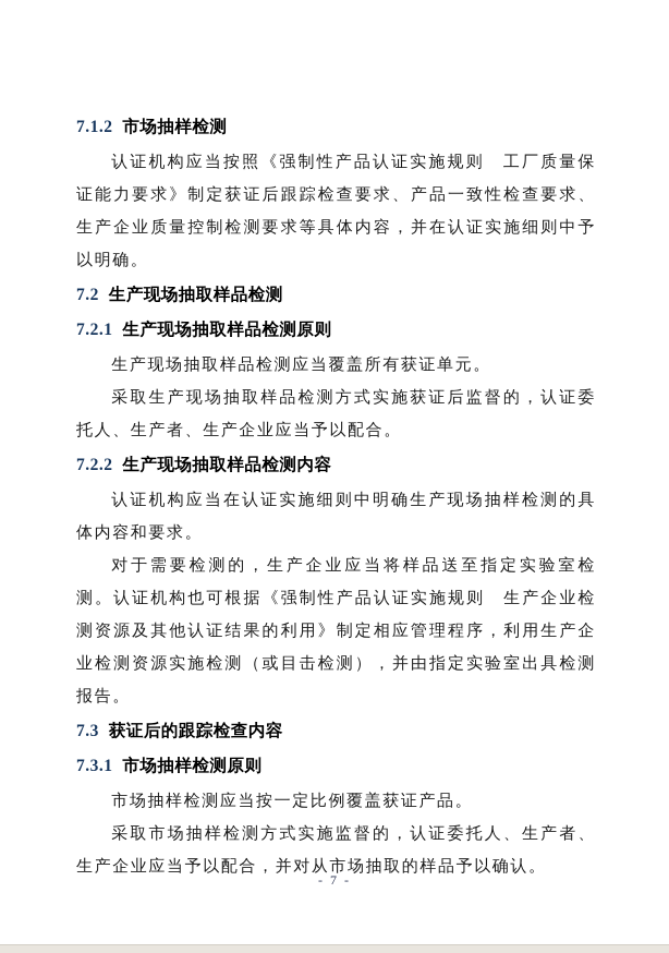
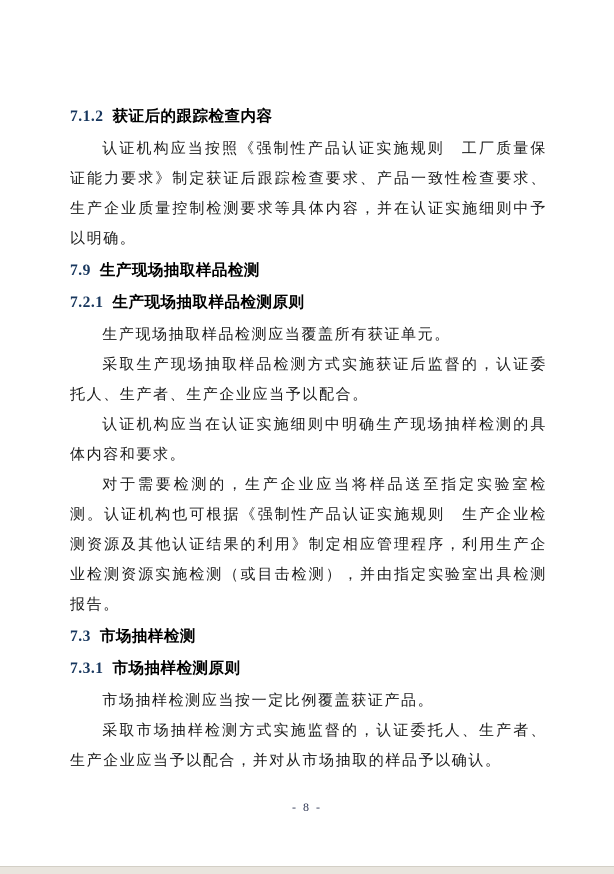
- 7.1.2 市场抽样检测
+ 7.1.2 获证后的跟踪检查内容
  认证机构应当按照《强制性产品认证实施规则 工厂质量保证能力要求》制定获证后跟踪检查要求、产品一致性检查要求、生产企业质量控制检测要求等具体内容，并在认证实施细则中予以明确。
- 7.2 生产现场抽取样品检测
+ 7.9 生产现场抽取样品检测
  7.2.1 生产现场抽取样品检测原则
  生产现场抽取样品检测应当覆盖所有获证单元。
  采取生产现场抽取样品检测方式实施获证后监督的，认证委托人、生产者、生产企业应当予以配合。
- 7.2.2 生产现场抽取样品检测内容
  认证机构应当在认证实施细则中明确生产现场抽样检测的具体内容和要求。
  对于需要检测的，生产企业应当将样品送至指定实验室检测。认证机构也可根据《强制性产品认证实施规则 生产企业检测资源及其他认证结果的利用》制定相应管理程序，利用生产企业检测资源实施检测（或目击检测），并由指定实验室出具检测报告。
- 7.3 获证后的跟踪检查内容
+ 7.3 市场抽样检测
  7.3.1 市场抽样检测原则
  市场抽样检测应当按一定比例覆盖获证产品。
  采取市场抽样检测方式实施监督的，认证委托人、生产者、生产企业应当予以配合，并对从市场抽取的样品予以确认。
- - 7 -
+ - 8 -
